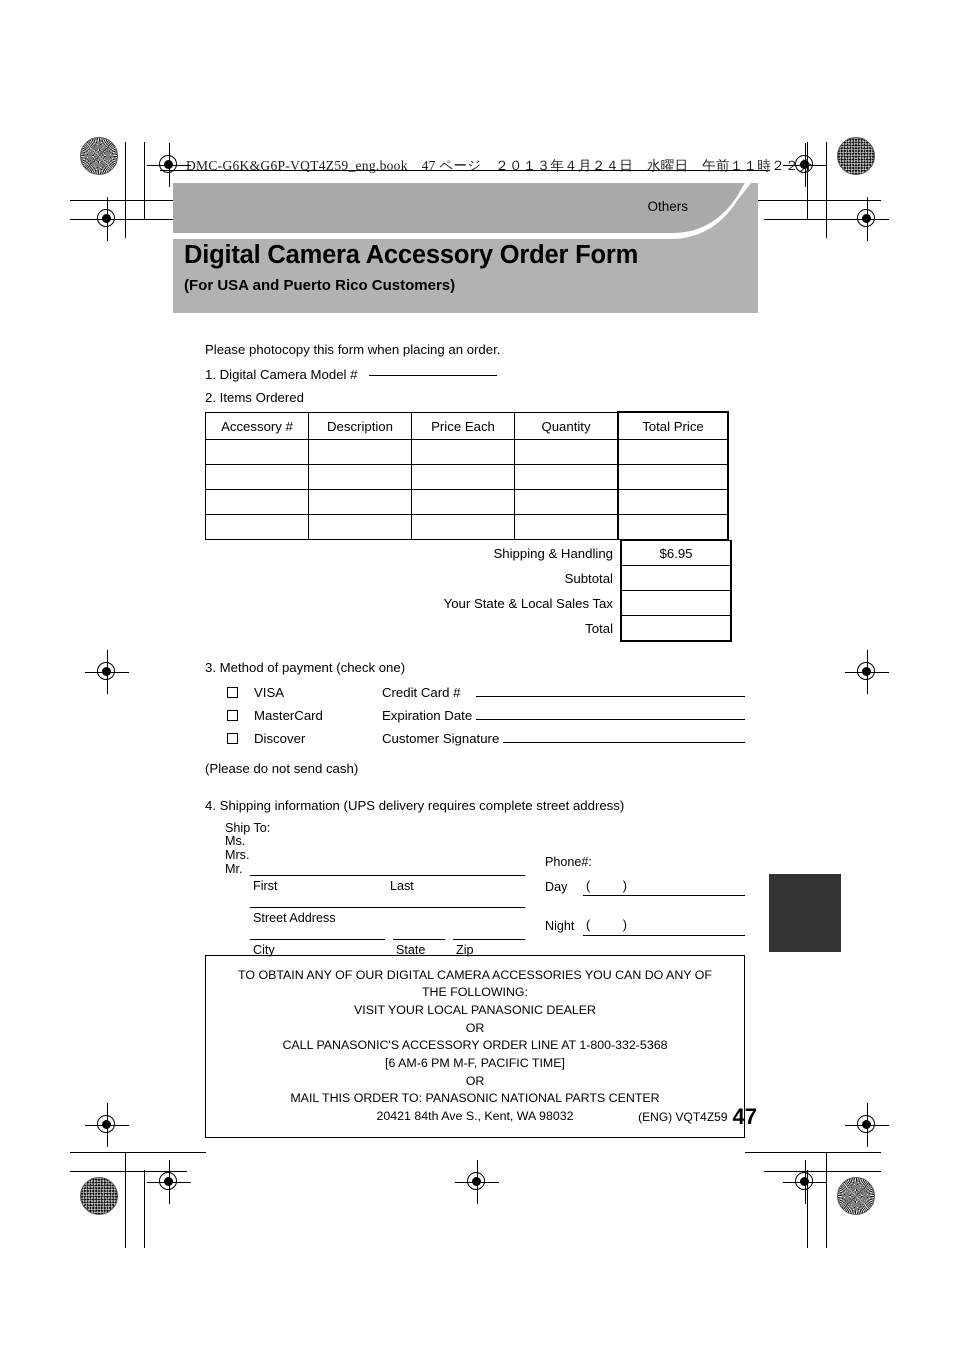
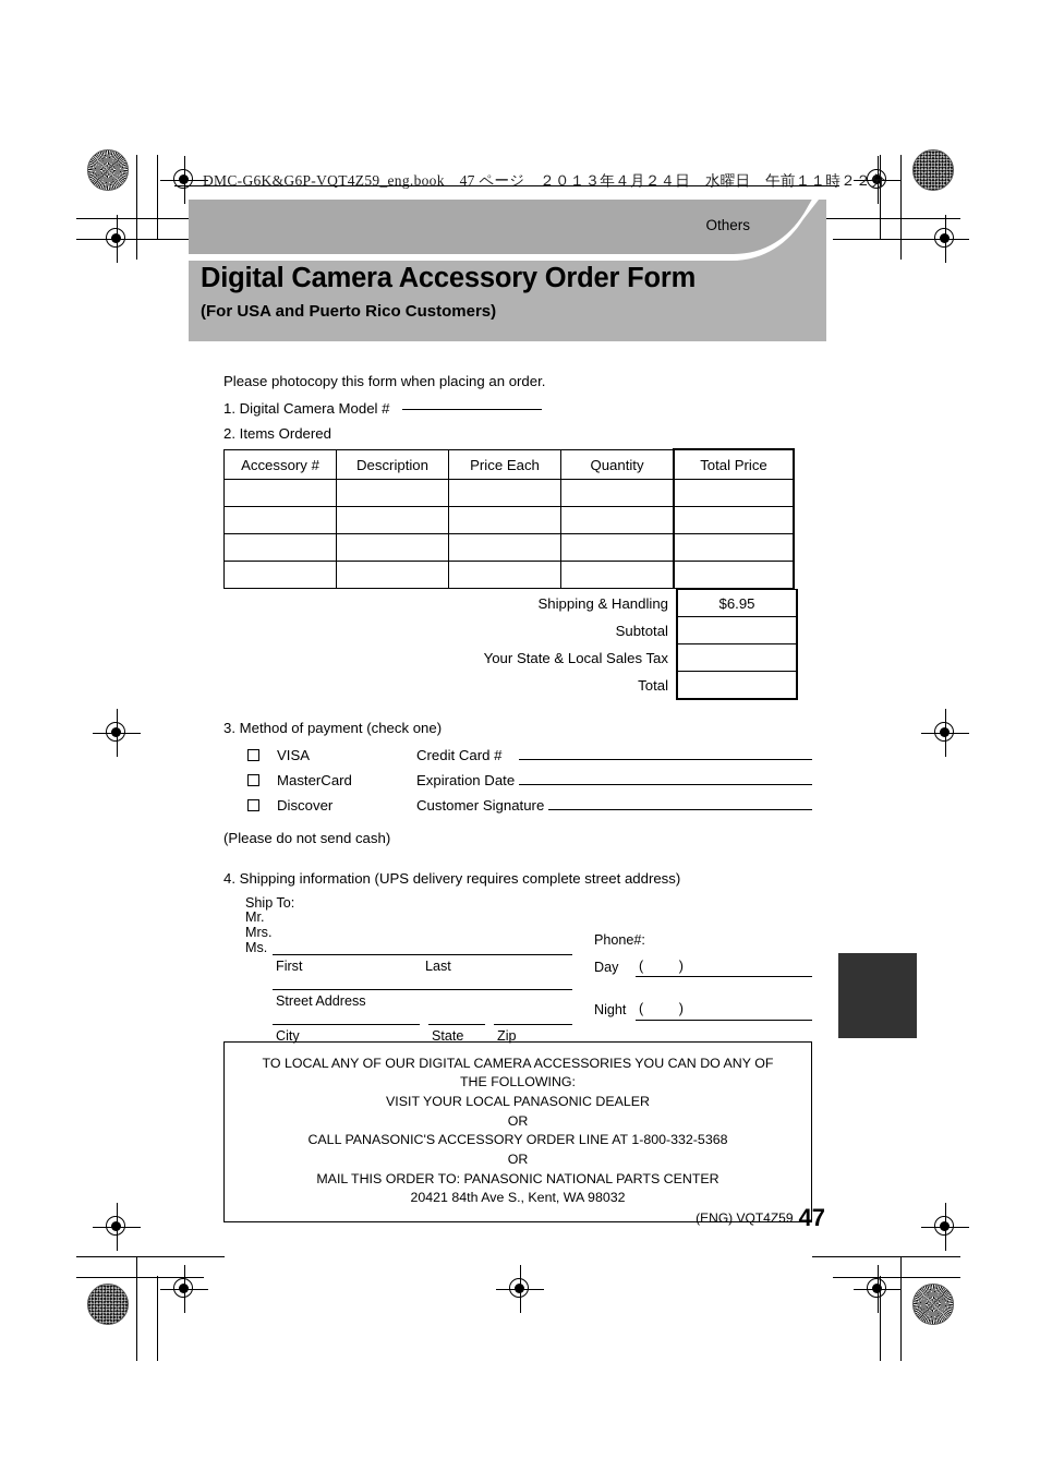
  DMC-G6K&G6P-VQT4Z59_eng.book 47 ページ ２０１３年４月２４日 水曜日 午前１１時２２分
  Others
  Digital Camera Accessory Order Form
  (For USA and Puerto Rico Customers)
  Please photocopy this form when placing an order.
  1. Digital Camera Model #
  2. Items Ordered
  Accessory #	Description	Price Each	Quantity	Total Price
  Shipping & Handling	$6.95
  Subtotal
  Your State & Local Sales Tax
  Total
  3. Method of payment (check one)
  VISA
  Credit Card #
  MasterCard
  Expiration Date
  Discover
  Customer Signature
  (Please do not send cash)
  4. Shipping information (UPS delivery requires complete street address)
  Ship To:
- Ms.
+ Mr.
  Mrs.
- Mr.
+ Ms.
  First
  Last
  Street Address
  City
  State
  Zip
  Phone#:
  Day
  (
  )
  Night
  (
  )
- TO OBTAIN ANY OF OUR DIGITAL CAMERA ACCESSORIES YOU CAN DO ANY OF
+ TO LOCAL ANY OF OUR DIGITAL CAMERA ACCESSORIES YOU CAN DO ANY OF
  THE FOLLOWING:
  VISIT YOUR LOCAL PANASONIC DEALER
  OR
  CALL PANASONIC'S ACCESSORY ORDER LINE AT 1-800-332-5368
- [6 AM-6 PM M-F, PACIFIC TIME]
  OR
  MAIL THIS ORDER TO: PANASONIC NATIONAL PARTS CENTER
  20421 84th Ave S., Kent, WA 98032
  (ENG) VQT4Z59 47
